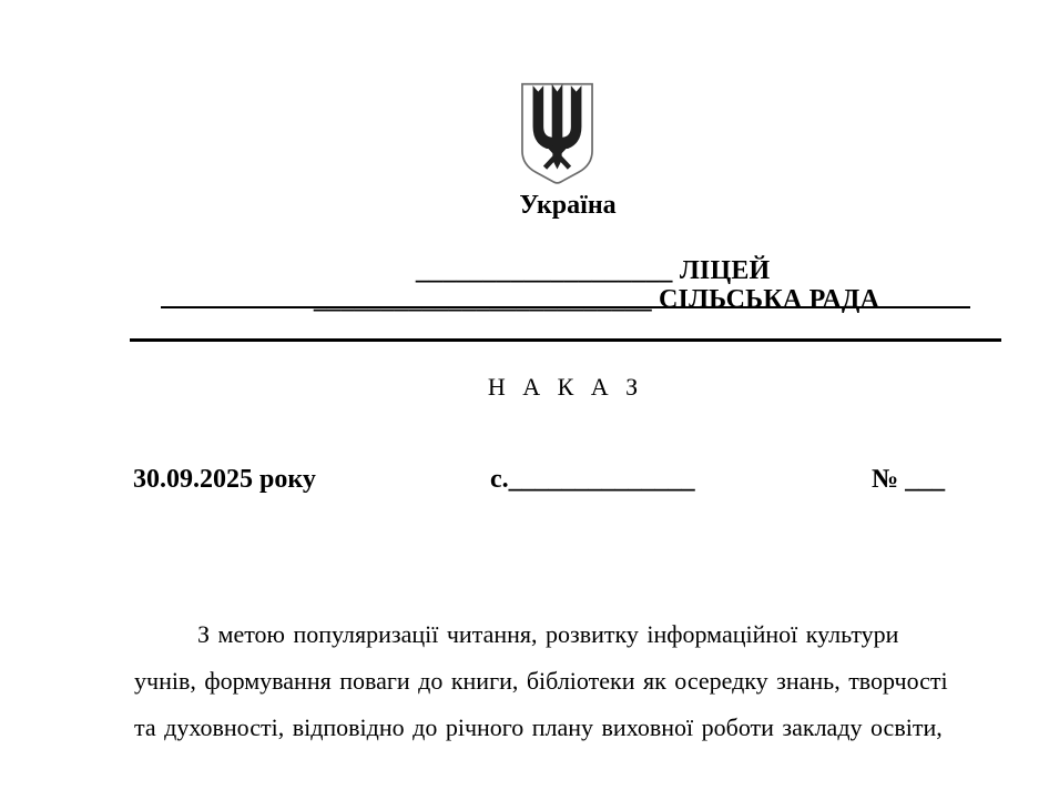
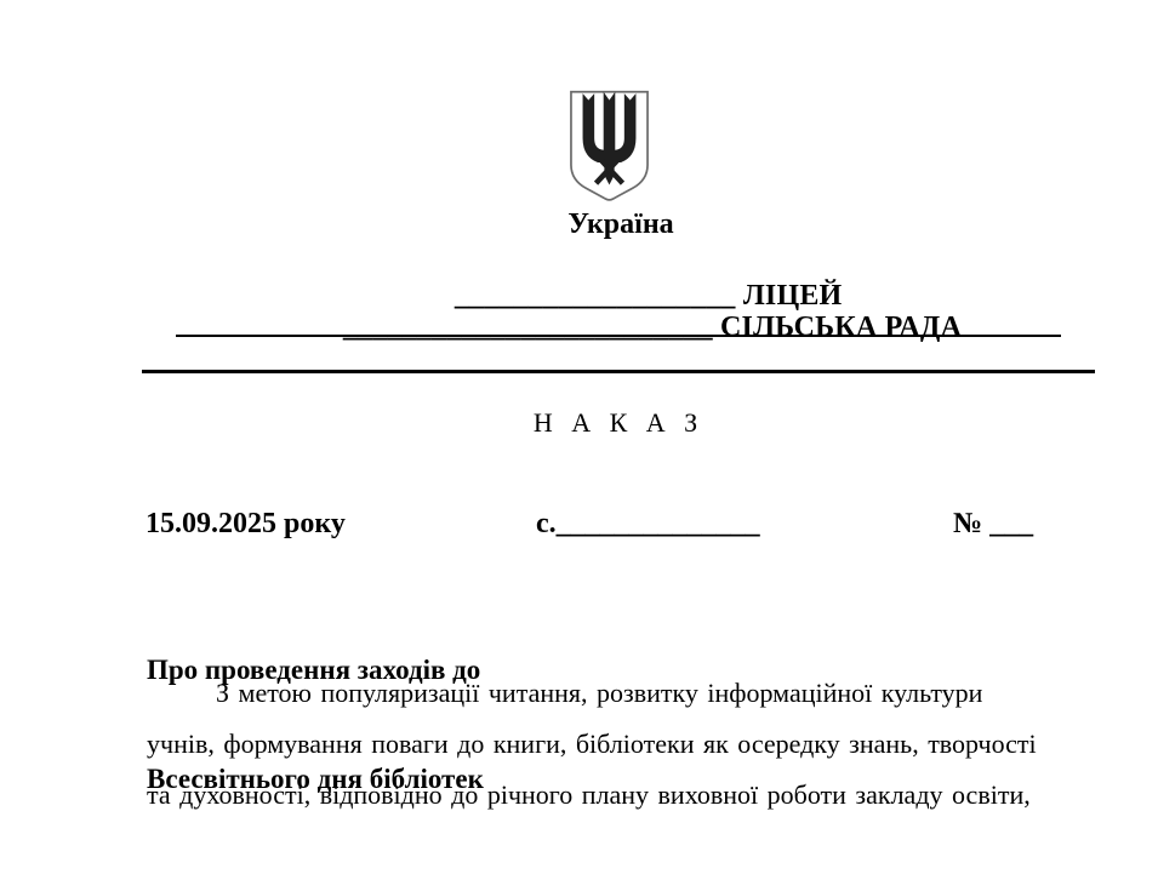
  Україна
  ___________________ ЛІЦЕЙ
  _________________________ СІЛЬСЬКА РАДА
  Н А К А З
- 30.09.2025 року
+ 15.09.2025 року
  с.______________
  № ___
+ Про проведення заходів до
+ Всесвітнього дня бібліотек
  З метою популяризації читання, розвитку інформаційної культури
  учнів, формування поваги до книги, бібліотеки як осередку знань, творчості
  та духовності, відповідно до річного плану виховної роботи закладу освіти,
